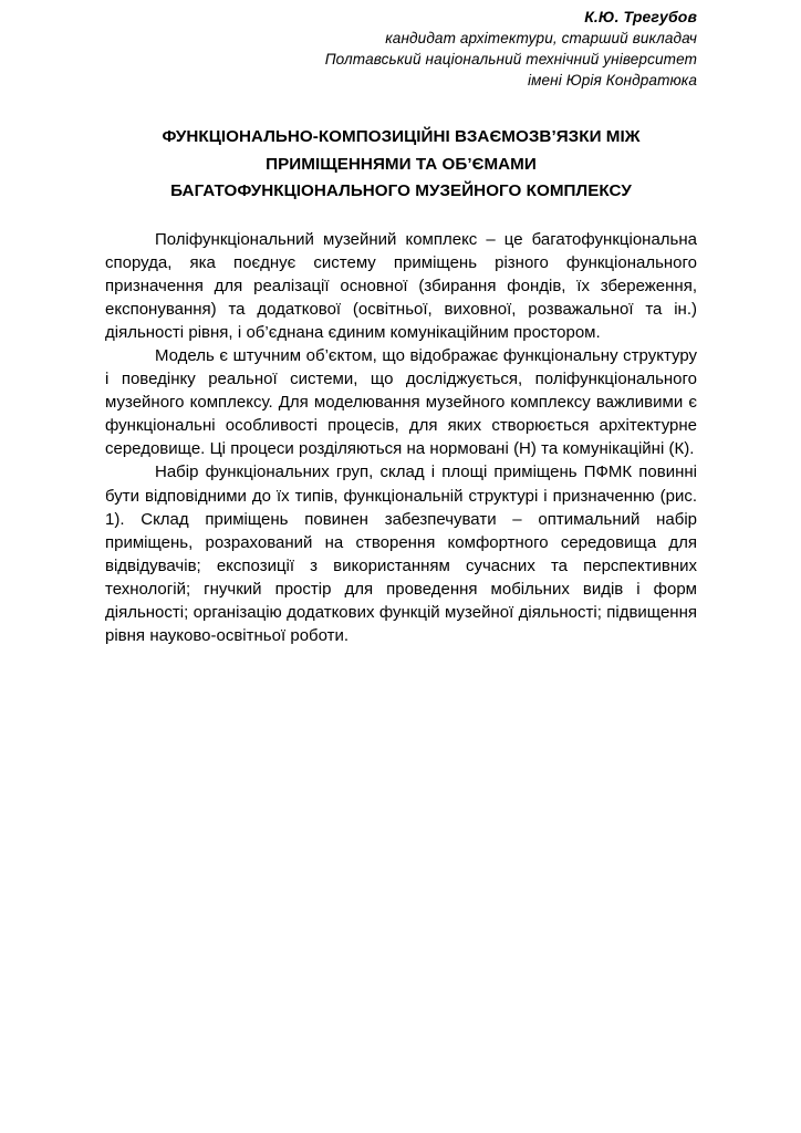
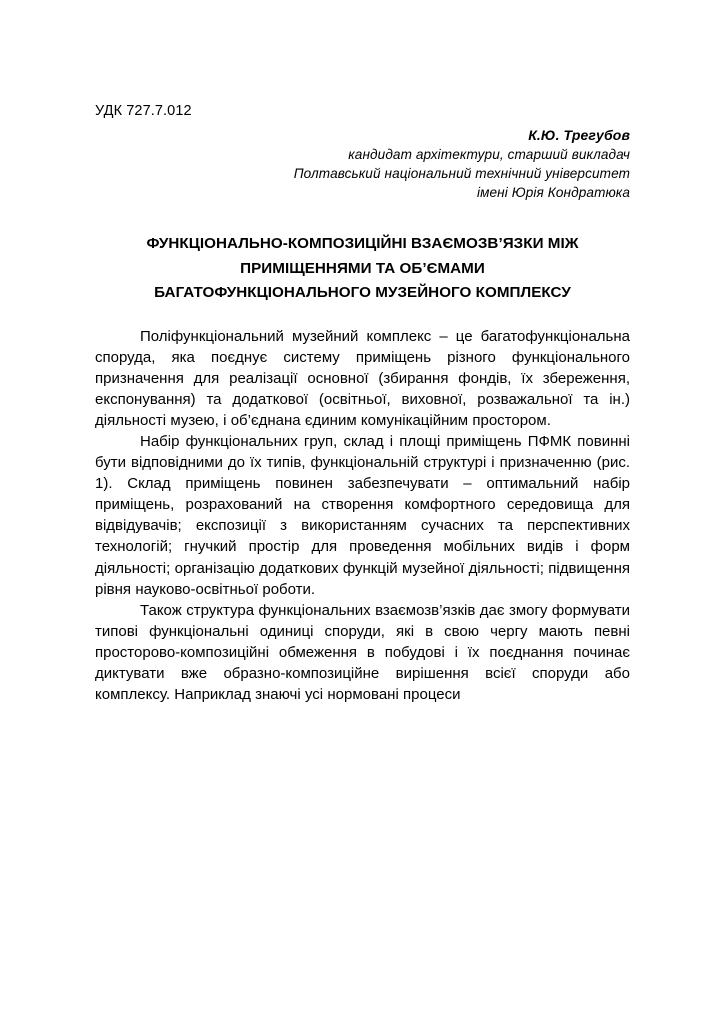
+ УДК 727.7.012
  К.Ю. Трегубов
  кандидат архітектури, старший викладач
  Полтавський національний технічний університет
  імені Юрія Кондратюка
  ФУНКЦІОНАЛЬНО-КОМПОЗИЦІЙНІ ВЗАЄМОЗВ’ЯЗКИ МІЖ
  ПРИМІЩЕННЯМИ ТА ОБ’ЄМАМИ
  БАГАТОФУНКЦІОНАЛЬНОГО МУЗЕЙНОГО КОМПЛЕКСУ
- Поліфункціональний музейний комплекс – це багатофункціональна споруда, яка поєднує систему приміщень різного функціонального призначення для реалізації основної (збирання фондів, їх збереження, експонування) та додаткової (освітньої, виховної, розважальної та ін.) діяльності рівня, і об’єднана єдиним комунікаційним простором.
+ Поліфункціональний музейний комплекс – це багатофункціональна споруда, яка поєднує систему приміщень різного функціонального призначення для реалізації основної (збирання фондів, їх збереження, експонування) та додаткової (освітньої, виховної, розважальної та ін.) діяльності музею, і об’єднана єдиним комунікаційним простором.
- Модель є штучним об’єктом, що відображає функціональну структуру і поведінку реальної системи, що досліджується, поліфункціонального музейного комплексу. Для моделювання музейного комплексу важливими є функціональні особливості процесів, для яких створюється архітектурне середовище. Ці процеси розділяються на нормовані (Н) та комунікаційні (К).
  Набір функціональних груп, склад і площі приміщень ПФМК повинні бути відповідними до їх типів, функціональній структурі і призначенню (рис. 1). Склад приміщень повинен забезпечувати – оптимальний набір приміщень, розрахований на створення комфортного середовища для відвідувачів; експозиції з використанням сучасних та перспективних технологій; гнучкий простір для проведення мобільних видів і форм діяльності; організацію додаткових функцій музейної діяльності; підвищення рівня науково-освітньої роботи.
+ Також структура функціональних взаємозв’язків дає змогу формувати типові функціональні одиниці споруди, які в свою чергу мають певні просторово-композиційні обмеження в побудові і їх поєднання починає диктувати вже образно-композиційне вирішення всієї споруди або комплексу. Наприклад знаючі усі нормовані процеси
